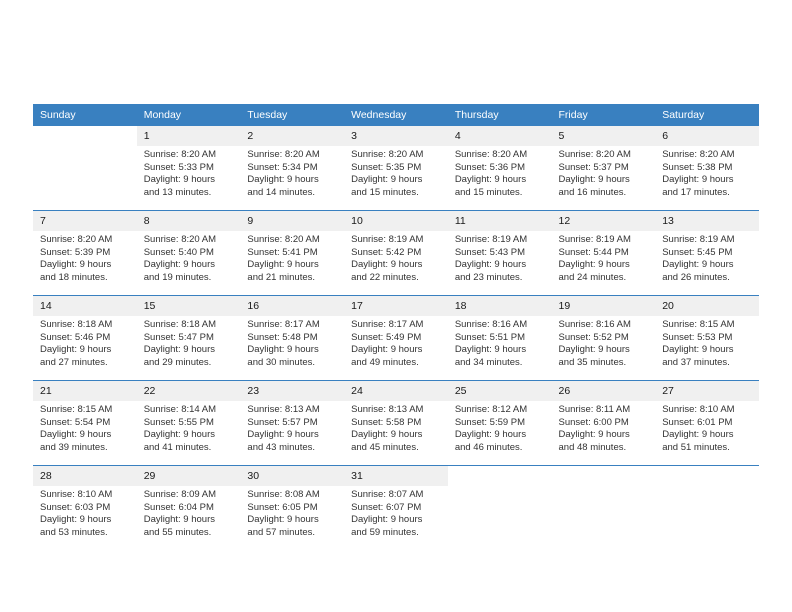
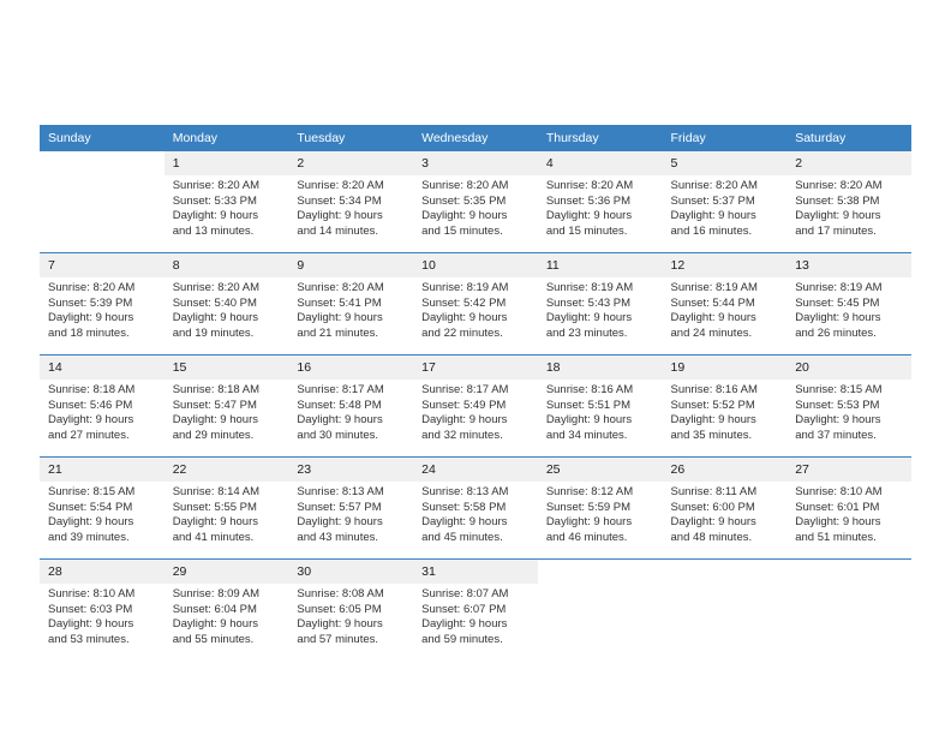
  Sunday	Monday	Tuesday	Wednesday	Thursday	Friday	Saturday
- 	1Sunrise: 8:20 AMSunset: 5:33 PMDaylight: 9 hoursand 13 minutes.	2Sunrise: 8:20 AMSunset: 5:34 PMDaylight: 9 hoursand 14 minutes.	3Sunrise: 8:20 AMSunset: 5:35 PMDaylight: 9 hoursand 15 minutes.	4Sunrise: 8:20 AMSunset: 5:36 PMDaylight: 9 hoursand 15 minutes.	5Sunrise: 8:20 AMSunset: 5:37 PMDaylight: 9 hoursand 16 minutes.	6Sunrise: 8:20 AMSunset: 5:38 PMDaylight: 9 hoursand 17 minutes.
+ 	1Sunrise: 8:20 AMSunset: 5:33 PMDaylight: 9 hoursand 13 minutes.	2Sunrise: 8:20 AMSunset: 5:34 PMDaylight: 9 hoursand 14 minutes.	3Sunrise: 8:20 AMSunset: 5:35 PMDaylight: 9 hoursand 15 minutes.	4Sunrise: 8:20 AMSunset: 5:36 PMDaylight: 9 hoursand 15 minutes.	5Sunrise: 8:20 AMSunset: 5:37 PMDaylight: 9 hoursand 16 minutes.	2Sunrise: 8:20 AMSunset: 5:38 PMDaylight: 9 hoursand 17 minutes.
  7Sunrise: 8:20 AMSunset: 5:39 PMDaylight: 9 hoursand 18 minutes.	8Sunrise: 8:20 AMSunset: 5:40 PMDaylight: 9 hoursand 19 minutes.	9Sunrise: 8:20 AMSunset: 5:41 PMDaylight: 9 hoursand 21 minutes.	10Sunrise: 8:19 AMSunset: 5:42 PMDaylight: 9 hoursand 22 minutes.	11Sunrise: 8:19 AMSunset: 5:43 PMDaylight: 9 hoursand 23 minutes.	12Sunrise: 8:19 AMSunset: 5:44 PMDaylight: 9 hoursand 24 minutes.	13Sunrise: 8:19 AMSunset: 5:45 PMDaylight: 9 hoursand 26 minutes.
- 14Sunrise: 8:18 AMSunset: 5:46 PMDaylight: 9 hoursand 27 minutes.	15Sunrise: 8:18 AMSunset: 5:47 PMDaylight: 9 hoursand 29 minutes.	16Sunrise: 8:17 AMSunset: 5:48 PMDaylight: 9 hoursand 30 minutes.	17Sunrise: 8:17 AMSunset: 5:49 PMDaylight: 9 hoursand 49 minutes.	18Sunrise: 8:16 AMSunset: 5:51 PMDaylight: 9 hoursand 34 minutes.	19Sunrise: 8:16 AMSunset: 5:52 PMDaylight: 9 hoursand 35 minutes.	20Sunrise: 8:15 AMSunset: 5:53 PMDaylight: 9 hoursand 37 minutes.
+ 14Sunrise: 8:18 AMSunset: 5:46 PMDaylight: 9 hoursand 27 minutes.	15Sunrise: 8:18 AMSunset: 5:47 PMDaylight: 9 hoursand 29 minutes.	16Sunrise: 8:17 AMSunset: 5:48 PMDaylight: 9 hoursand 30 minutes.	17Sunrise: 8:17 AMSunset: 5:49 PMDaylight: 9 hoursand 32 minutes.	18Sunrise: 8:16 AMSunset: 5:51 PMDaylight: 9 hoursand 34 minutes.	19Sunrise: 8:16 AMSunset: 5:52 PMDaylight: 9 hoursand 35 minutes.	20Sunrise: 8:15 AMSunset: 5:53 PMDaylight: 9 hoursand 37 minutes.
  21Sunrise: 8:15 AMSunset: 5:54 PMDaylight: 9 hoursand 39 minutes.	22Sunrise: 8:14 AMSunset: 5:55 PMDaylight: 9 hoursand 41 minutes.	23Sunrise: 8:13 AMSunset: 5:57 PMDaylight: 9 hoursand 43 minutes.	24Sunrise: 8:13 AMSunset: 5:58 PMDaylight: 9 hoursand 45 minutes.	25Sunrise: 8:12 AMSunset: 5:59 PMDaylight: 9 hoursand 46 minutes.	26Sunrise: 8:11 AMSunset: 6:00 PMDaylight: 9 hoursand 48 minutes.	27Sunrise: 8:10 AMSunset: 6:01 PMDaylight: 9 hoursand 51 minutes.
  28Sunrise: 8:10 AMSunset: 6:03 PMDaylight: 9 hoursand 53 minutes.	29Sunrise: 8:09 AMSunset: 6:04 PMDaylight: 9 hoursand 55 minutes.	30Sunrise: 8:08 AMSunset: 6:05 PMDaylight: 9 hoursand 57 minutes.	31Sunrise: 8:07 AMSunset: 6:07 PMDaylight: 9 hoursand 59 minutes.
